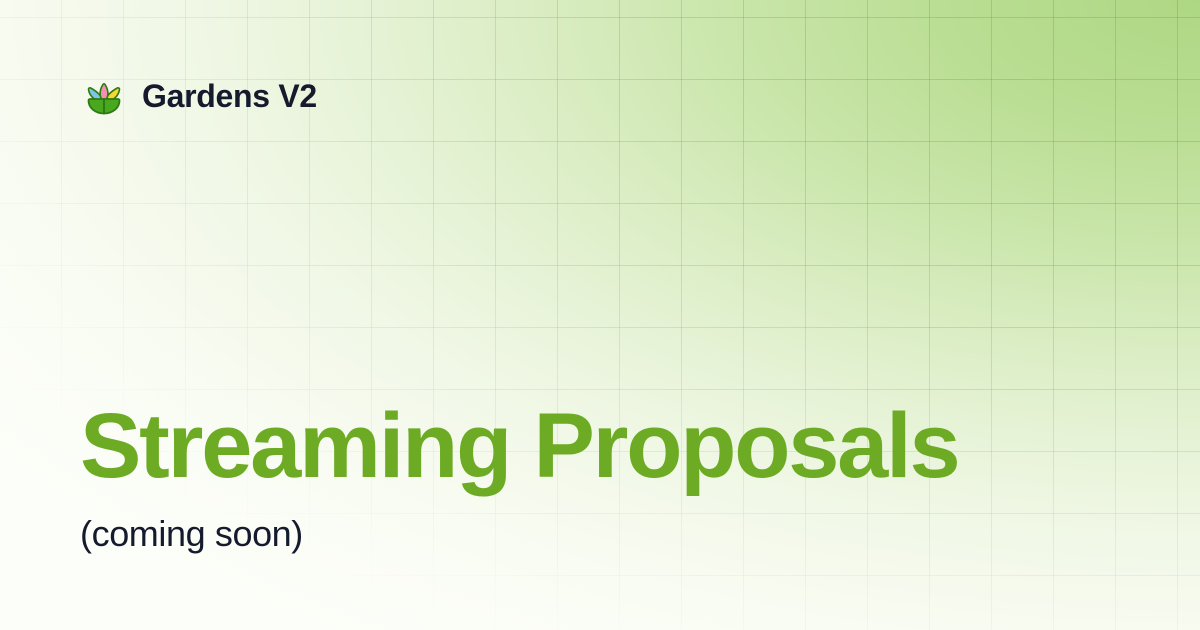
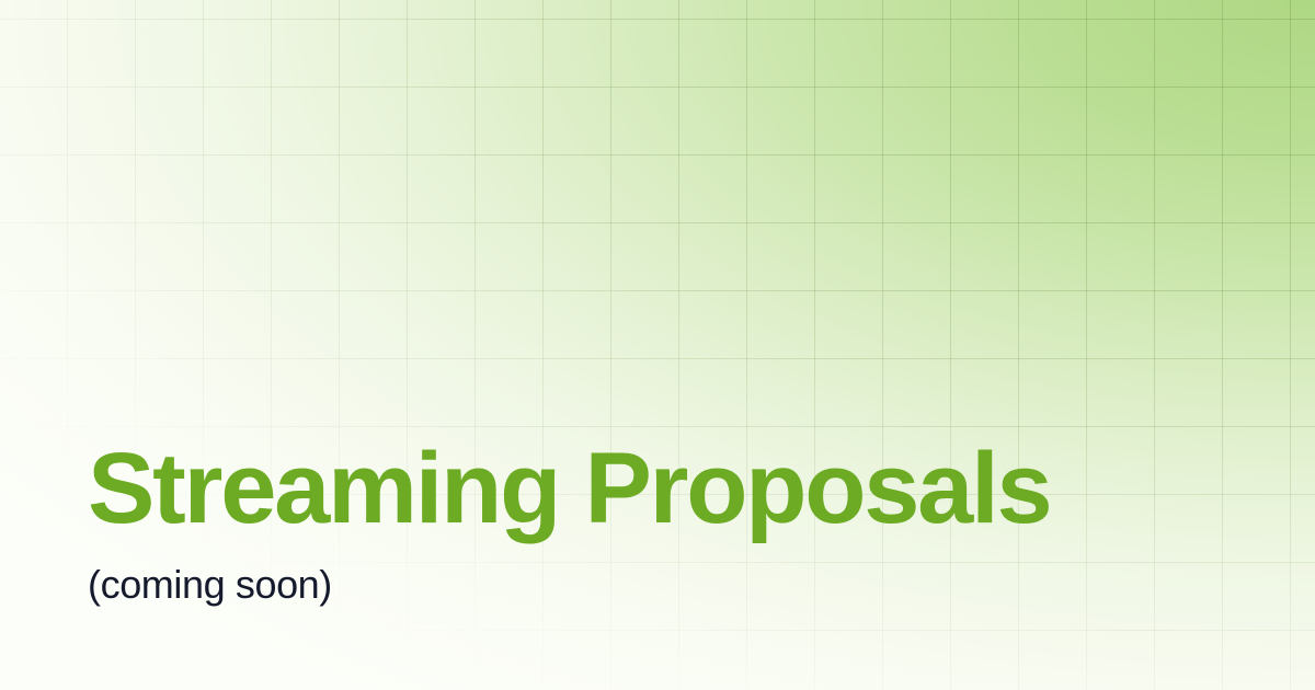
- Gardens V2
  Streaming Proposals
  (coming soon)
